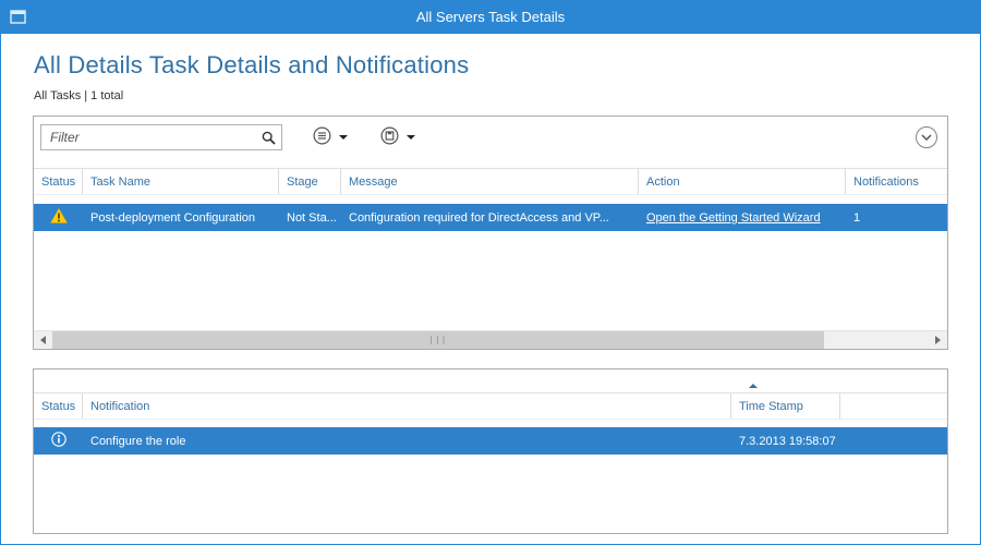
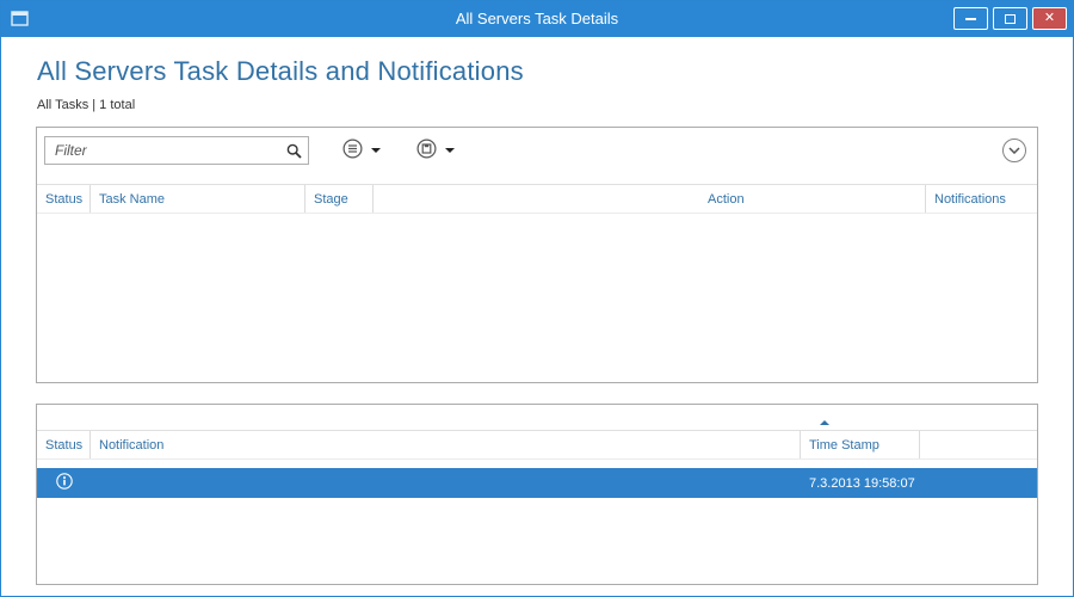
  All Servers Task Details
+ ✕
- All Details Task Details and Notifications
+ All Servers Task Details and Notifications
  All Tasks | 1 total
  Filter
  Status
  Task Name
  Stage
- Message
  Action
  Notifications
- Post-deployment Configuration
- Not Sta...
- Configuration required for DirectAccess and VP...
- Open the Getting Started Wizard
- 1
- |||
  Status
  Notification
  Time Stamp
- Configure the role
  7.3.2013 19:58:07
